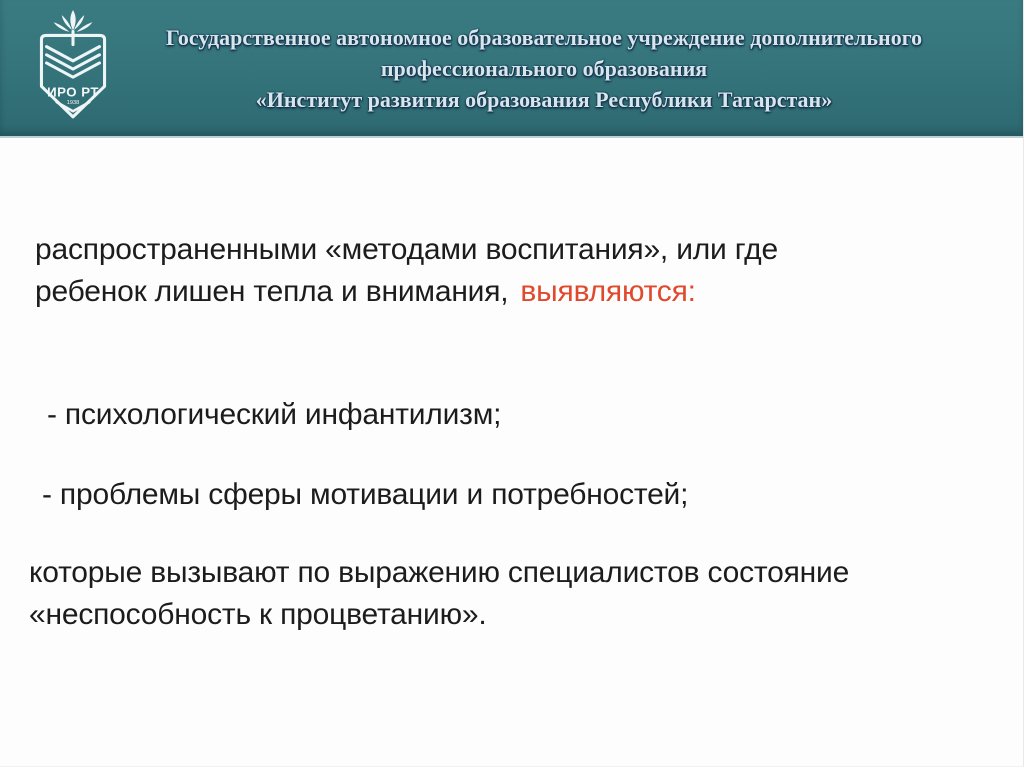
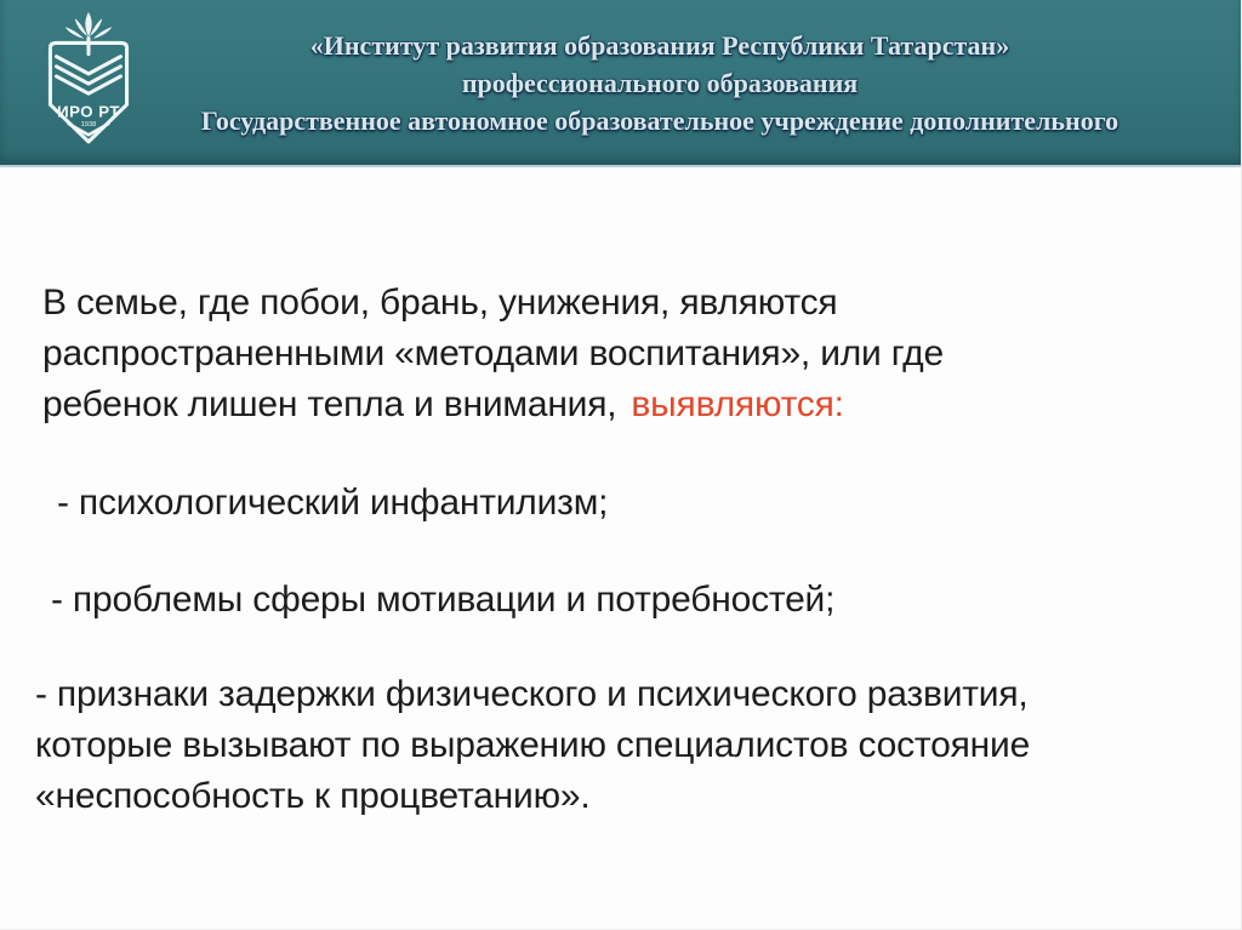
  ИРО РТ
- Государственное автономное образовательное учреждение дополнительного
+ «Институт развития образования Республики Татарстан»
  профессионального образования
- «Институт развития образования Республики Татарстан»
+ Государственное автономное образовательное учреждение дополнительного
+ В семье, где побои, брань, унижения, являются
  распространенными «методами воспитания», или где
  ребенок лишен тепла и внимания, выявляются:
  - психологический инфантилизм;
  - проблемы сферы мотивации и потребностей;
+ - признаки задержки физического и психического развития,
  которые вызывают по выражению специалистов состояние
  «неспособность к процветанию».
